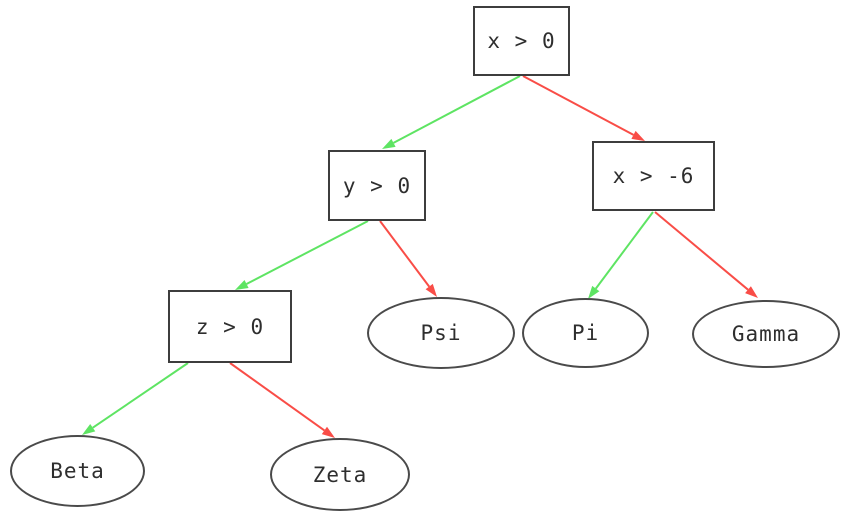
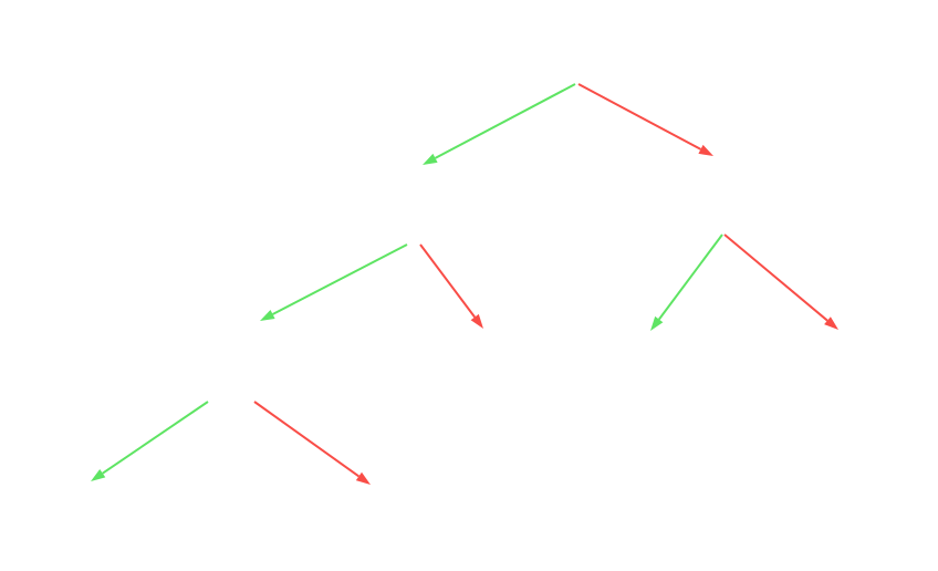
- x > 0
- y > 0
- x > -6
- z > 0
- Psi
- Pi
- Gamma
- Beta
- Zeta
